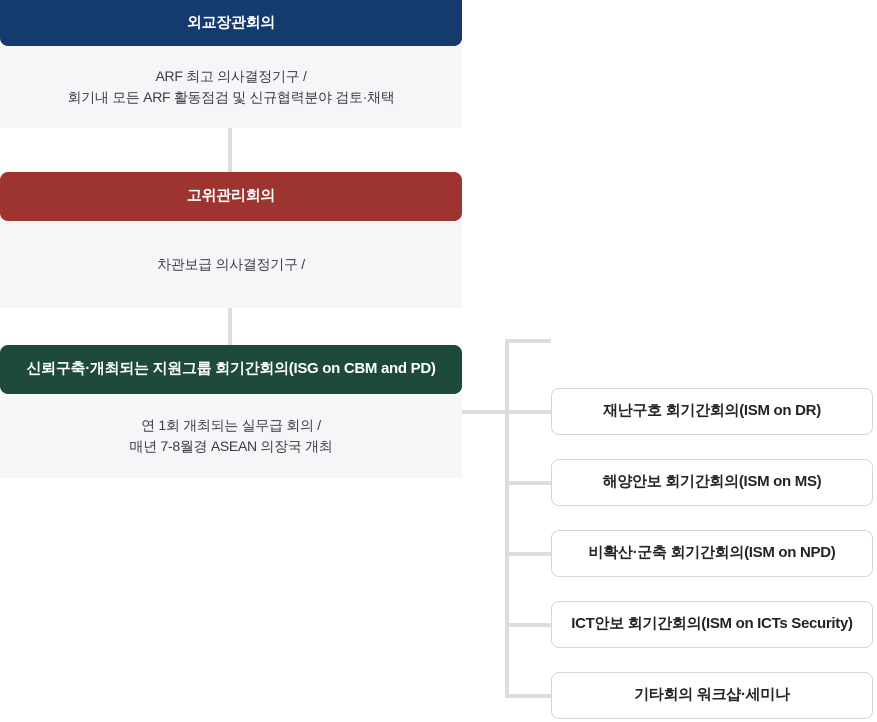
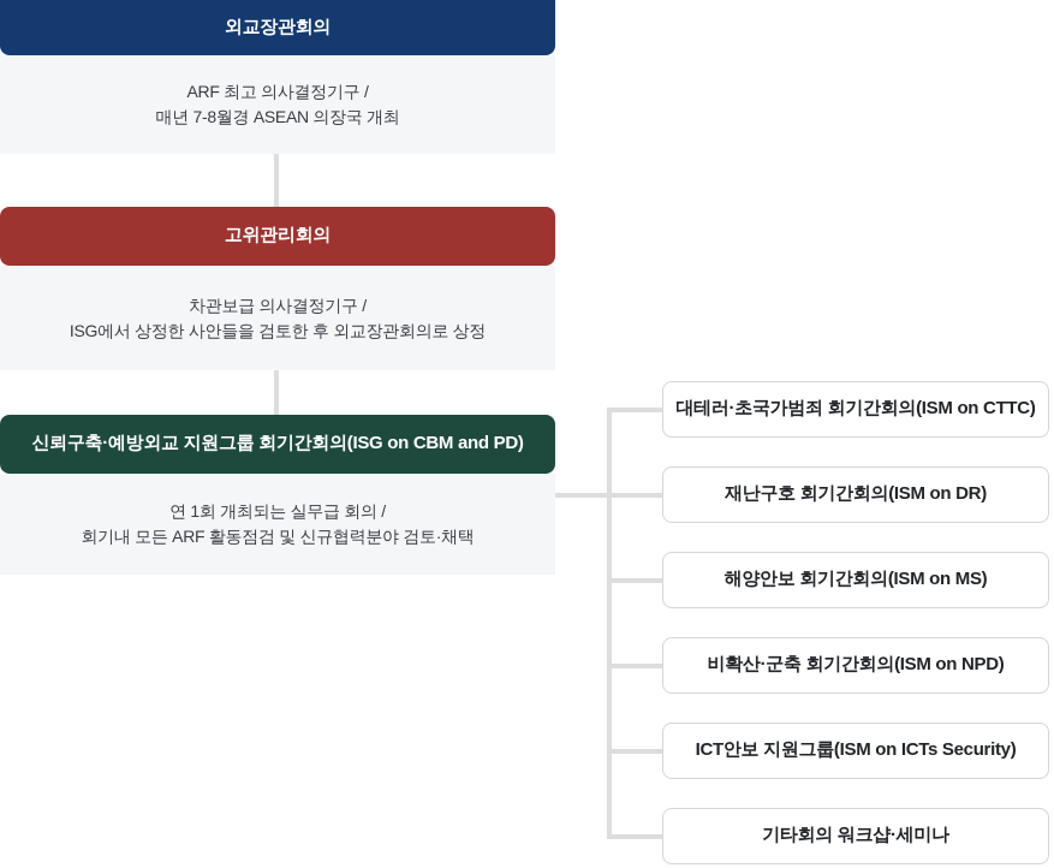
  외교장관회의
  ARF 최고 의사결정기구 /
- 회기내 모든 ARF 활동점검 및 신규협력분야 검토·채택
+ 매년 7-8월경 ASEAN 의장국 개최
  고위관리회의
  차관보급 의사결정기구 /
+ ISG에서 상정한 사안들을 검토한 후 외교장관회의로 상정
- 신뢰구축·개최되는 지원그룹 회기간회의(ISG on CBM and PD)
+ 신뢰구축·예방외교 지원그룹 회기간회의(ISG on CBM and PD)
  연 1회 개최되는 실무급 회의 /
- 매년 7-8월경 ASEAN 의장국 개최
+ 회기내 모든 ARF 활동점검 및 신규협력분야 검토·채택
+ 대테러·초국가범죄 회기간회의(ISM on CTTC)
  재난구호 회기간회의(ISM on DR)
  해양안보 회기간회의(ISM on MS)
  비확산·군축 회기간회의(ISM on NPD)
- ICT안보 회기간회의(ISM on ICTs Security)
+ ICT안보 지원그룹(ISM on ICTs Security)
  기타회의 워크샵·세미나
